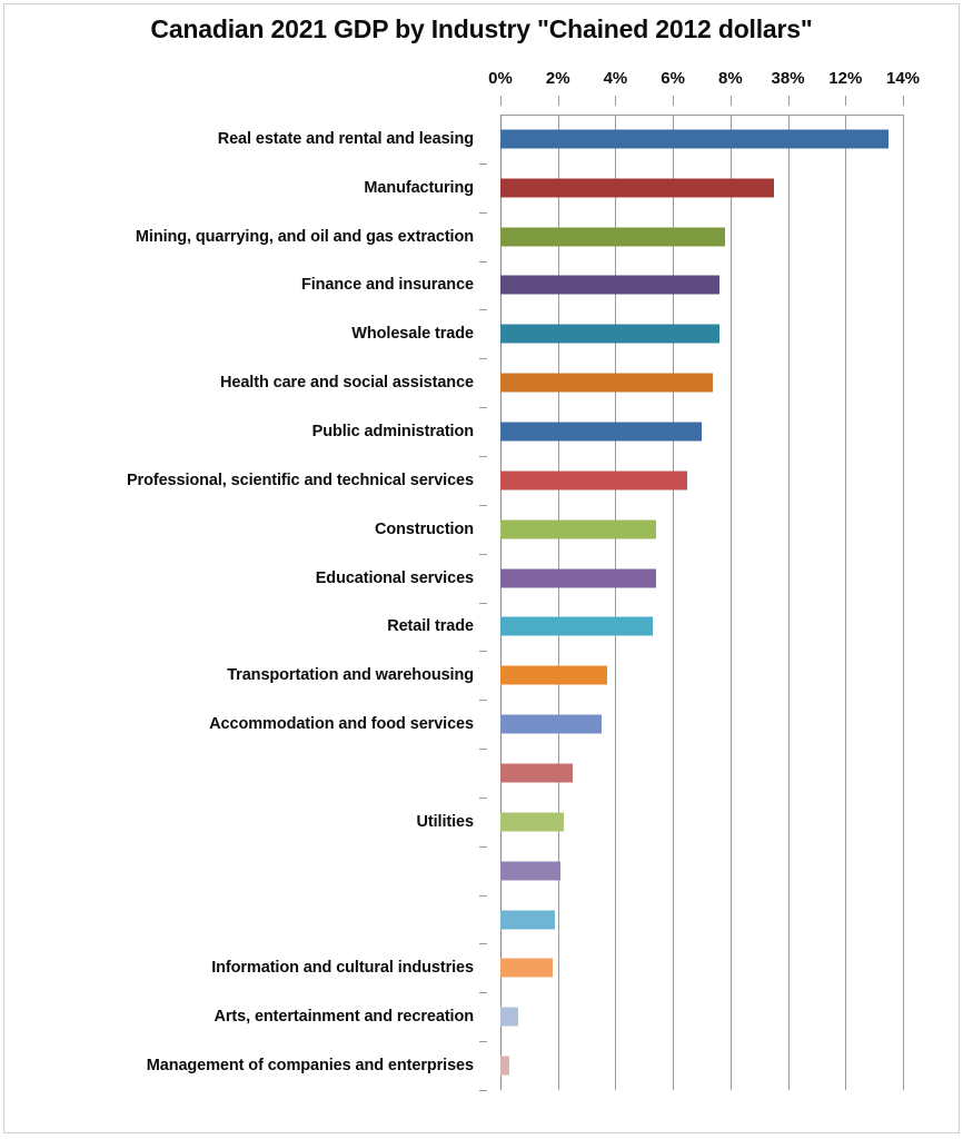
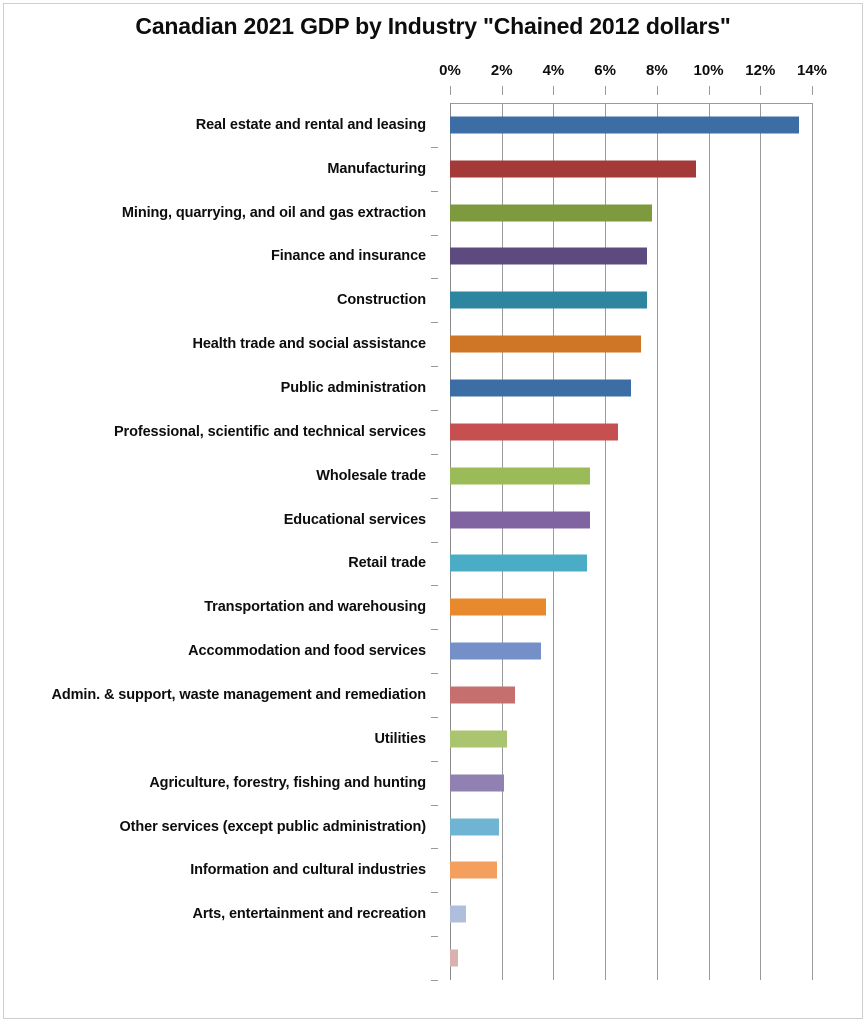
  Canadian 2021 GDP by Industry "Chained 2012 dollars"
  0%
  2%
  4%
  6%
  8%
- 38%
+ 10%
  12%
  14%
  Real estate and rental and leasing
  Manufacturing
  Mining, quarrying, and oil and gas extraction
  Finance and insurance
- Wholesale trade
+ Construction
- Health care and social assistance
+ Health trade and social assistance
  Public administration
  Professional, scientific and technical services
- Construction
+ Wholesale trade
  Educational services
  Retail trade
  Transportation and warehousing
  Accommodation and food services
+ Admin. & support, waste management and remediation
  Utilities
+ Agriculture, forestry, fishing and hunting
+ Other services (except public administration)
  Information and cultural industries
  Arts, entertainment and recreation
- Management of companies and enterprises
